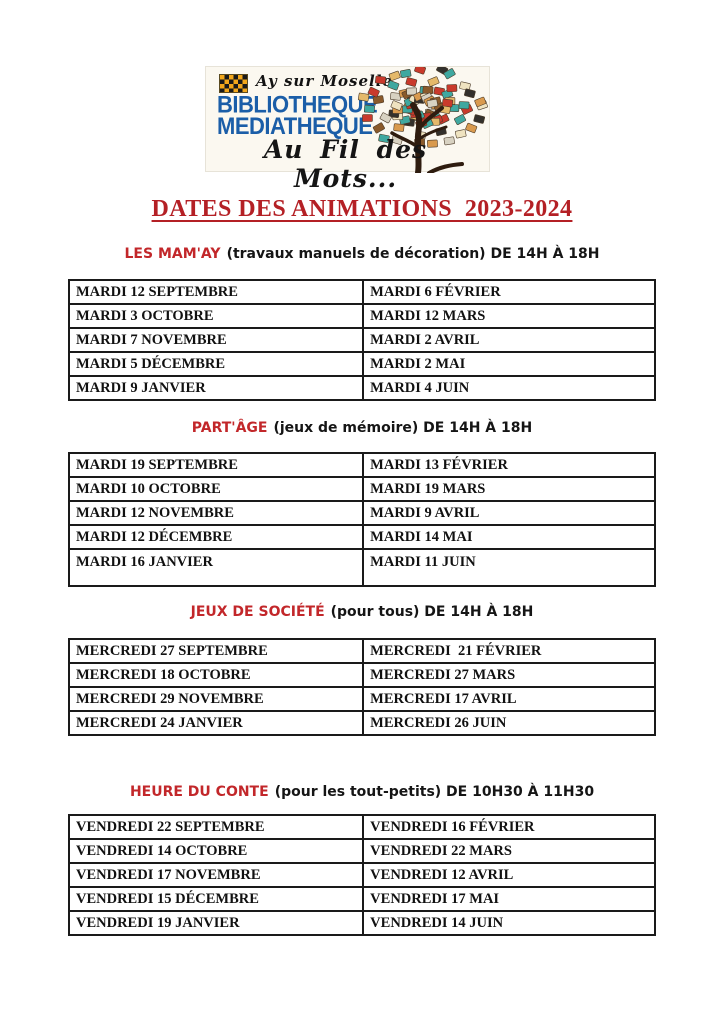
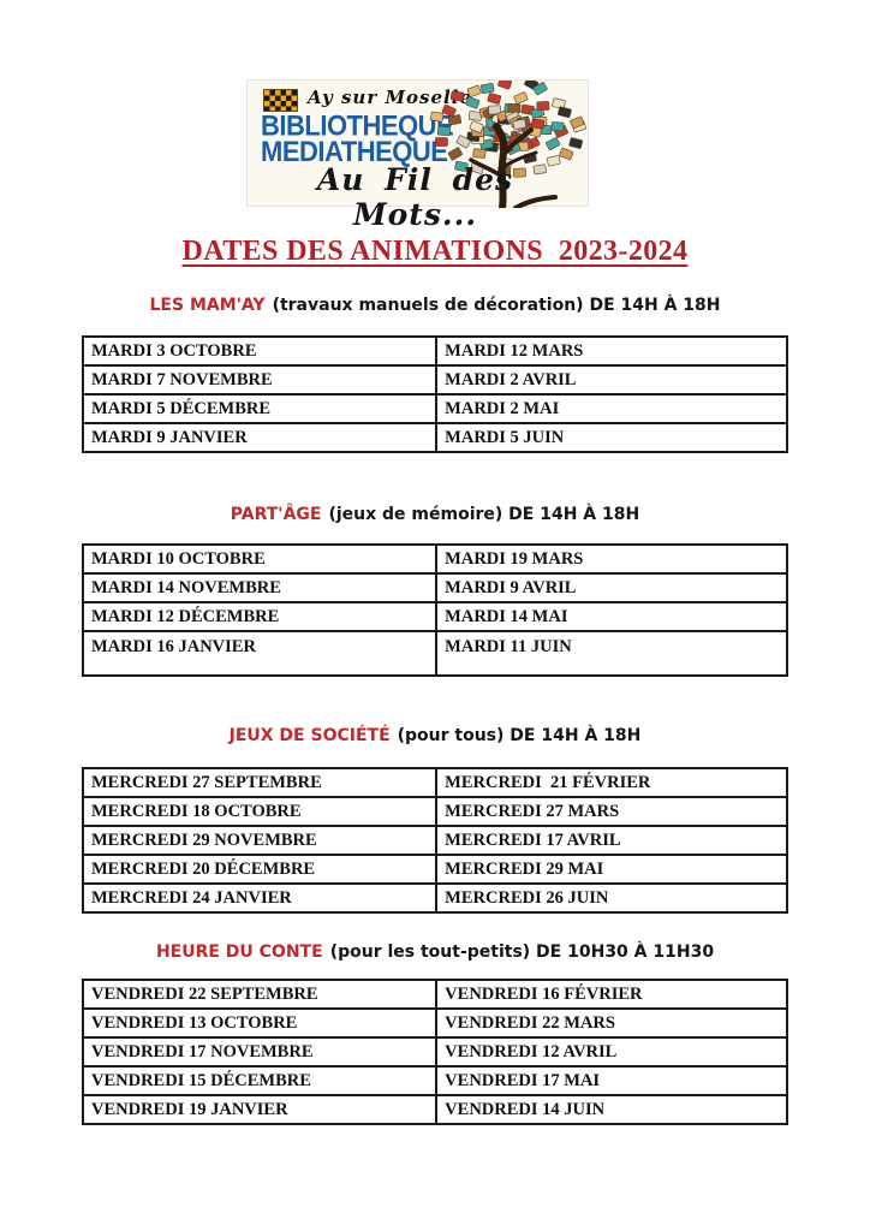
  Ay sur Mosele
  BIBLIOTHEQUE
  MEDIATHEQUE
  Au Fil des Mots...
  DATES DES ANIMATIONS 2023-2024
  LES MAM'AY (travaux manuels de décoration) DE 14H À 18H
- MARDI 12 SEPTEMBRE	MARDI 6 FÉVRIER
  MARDI 3 OCTOBRE	MARDI 12 MARS
  MARDI 7 NOVEMBRE	MARDI 2 AVRIL
  MARDI 5 DÉCEMBRE	MARDI 2 MAI
- MARDI 9 JANVIER	MARDI 4 JUIN
+ MARDI 9 JANVIER	MARDI 5 JUIN
  PART'ÂGE (jeux de mémoire) DE 14H À 18H
- MARDI 19 SEPTEMBRE	MARDI 13 FÉVRIER
  MARDI 10 OCTOBRE	MARDI 19 MARS
- MARDI 12 NOVEMBRE	MARDI 9 AVRIL
+ MARDI 14 NOVEMBRE	MARDI 9 AVRIL
  MARDI 12 DÉCEMBRE	MARDI 14 MAI
  MARDI 16 JANVIER	MARDI 11 JUIN
  JEUX DE SOCIÉTÉ (pour tous) DE 14H À 18H
  MERCREDI 27 SEPTEMBRE	MERCREDI 21 FÉVRIER
  MERCREDI 18 OCTOBRE	MERCREDI 27 MARS
  MERCREDI 29 NOVEMBRE	MERCREDI 17 AVRIL
+ MERCREDI 20 DÉCEMBRE	MERCREDI 29 MAI
  MERCREDI 24 JANVIER	MERCREDI 26 JUIN
  HEURE DU CONTE (pour les tout-petits) DE 10H30 À 11H30
  VENDREDI 22 SEPTEMBRE	VENDREDI 16 FÉVRIER
- VENDREDI 14 OCTOBRE	VENDREDI 22 MARS
+ VENDREDI 13 OCTOBRE	VENDREDI 22 MARS
  VENDREDI 17 NOVEMBRE	VENDREDI 12 AVRIL
  VENDREDI 15 DÉCEMBRE	VENDREDI 17 MAI
  VENDREDI 19 JANVIER	VENDREDI 14 JUIN
